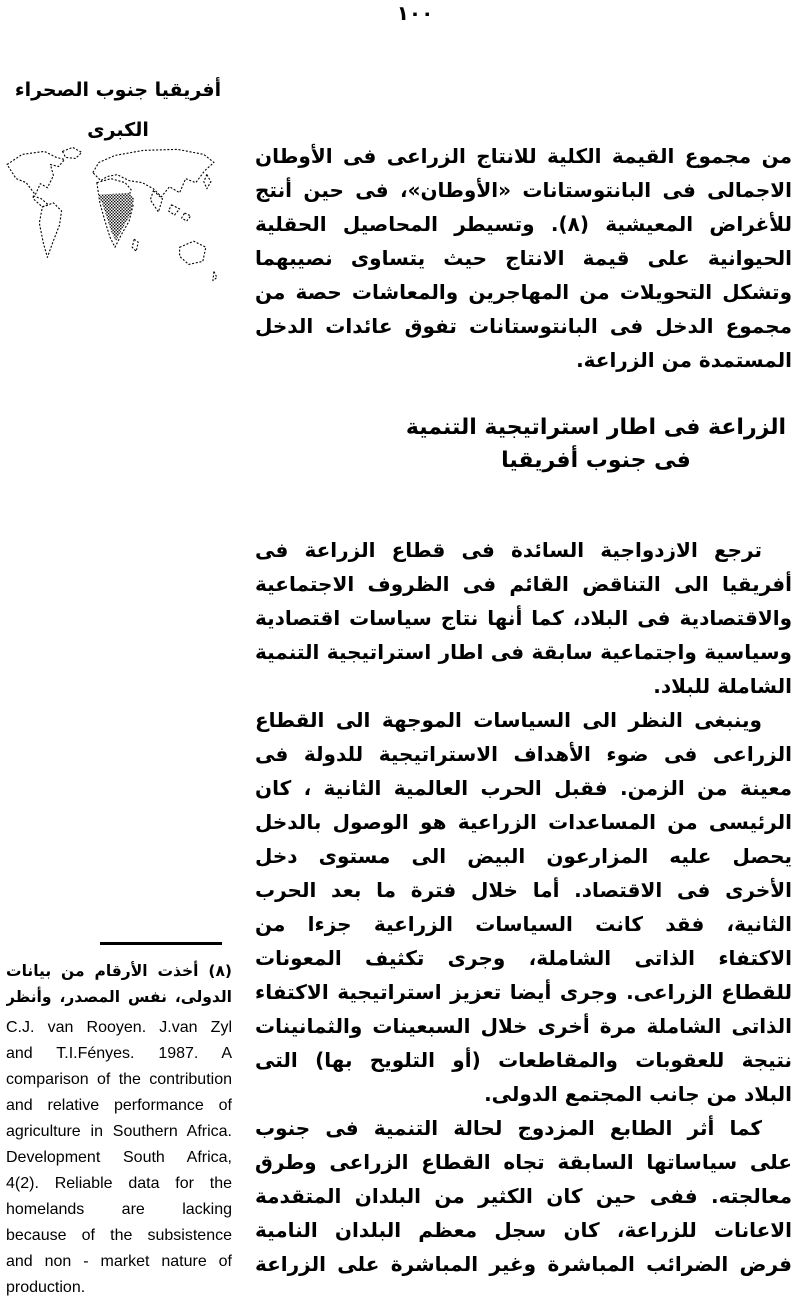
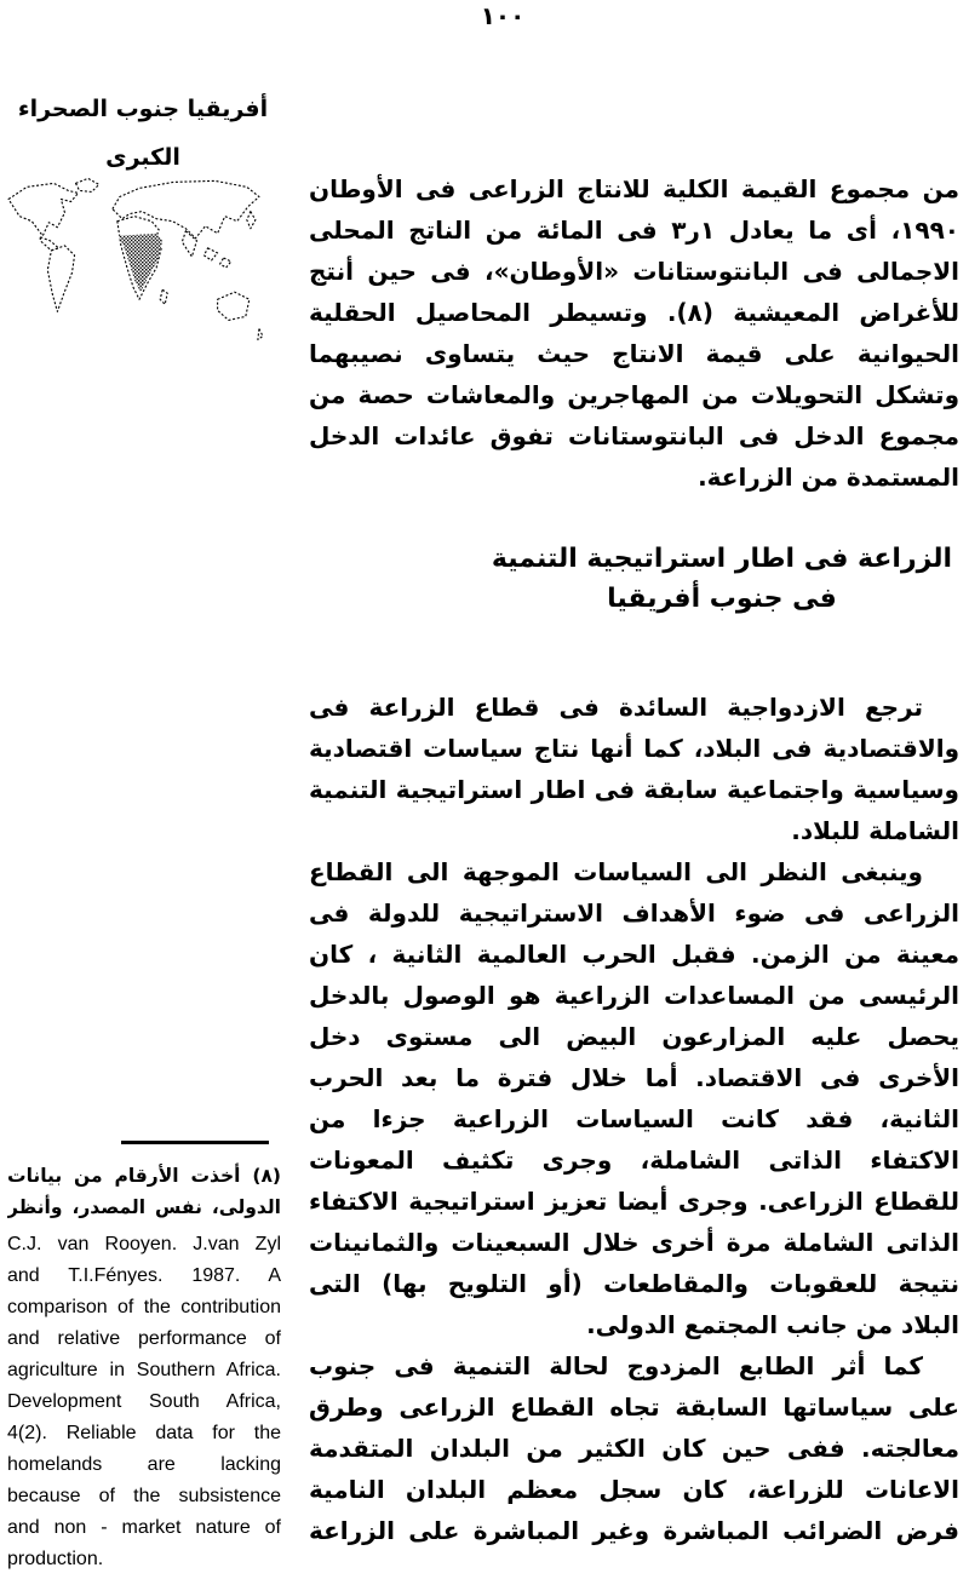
  ١٠٠
  أفريقيا جنوب الصحراء
  الكبرى
  (٨) أخذت الأرقام من بيانات
  الدولى، نفس المصدر، وأنظر
  C.J. van Rooyen. J.van Zyl
  and T.I.Fényes. 1987. A
  comparison of the contribution
  and relative performance of
  agriculture in Southern Africa.
  Development South Africa,
  4(2). Reliable data for the
  homelands are lacking
  because of the subsistence
  and non - market nature of
  production.
  من مجموع القيمة الكلية للانتاج الزراعى فى الأوطان
+ ١٩٩٠، أى ما يعادل ١ر٣ فى المائة من الناتج المحلى
  الاجمالى فى البانتوستانات «الأوطان»، فى حين أنتج
  للأغراض المعيشية (٨). وتسيطر المحاصيل الحقلية
  الحيوانية على قيمة الانتاج حيث يتساوى نصيبهما
  وتشكل التحويلات من المهاجرين والمعاشات حصة من
  مجموع الدخل فى البانتوستانات تفوق عائدات الدخل
  المستمدة من الزراعة.
  الزراعة فى اطار استراتيجية التنمية
  فى جنوب أفريقيا
  ترجع الازدواجية السائدة فى قطاع الزراعة فى
- أفريقيا الى التناقض القائم فى الظروف الاجتماعية
  والاقتصادية فى البلاد، كما أنها نتاج سياسات اقتصادية
  وسياسية واجتماعية سابقة فى اطار استراتيجية التنمية
  الشاملة للبلاد.
  وينبغى النظر الى السياسات الموجهة الى القطاع
  الزراعى فى ضوء الأهداف الاستراتيجية للدولة فى
  معينة من الزمن. فقبل الحرب العالمية الثانية ، كان
  الرئيسى من المساعدات الزراعية هو الوصول بالدخل
  يحصل عليه المزارعون البيض الى مستوى دخل
  الأخرى فى الاقتصاد. أما خلال فترة ما بعد الحرب
  الثانية، فقد كانت السياسات الزراعية جزءا من
  الاكتفاء الذاتى الشاملة، وجرى تكثيف المعونات
  للقطاع الزراعى. وجرى أيضا تعزيز استراتيجية الاكتفاء
  الذاتى الشاملة مرة أخرى خلال السبعينات والثمانينات
  نتيجة للعقوبات والمقاطعات (أو التلويح بها) التى
  البلاد من جانب المجتمع الدولى.
  كما أثر الطابع المزدوج لحالة التنمية فى جنوب
  على سياساتها السابقة تجاه القطاع الزراعى وطرق
  معالجته. ففى حين كان الكثير من البلدان المتقدمة
  الاعانات للزراعة، كان سجل معظم البلدان النامية
  فرض الضرائب المباشرة وغير المباشرة على الزراعة
